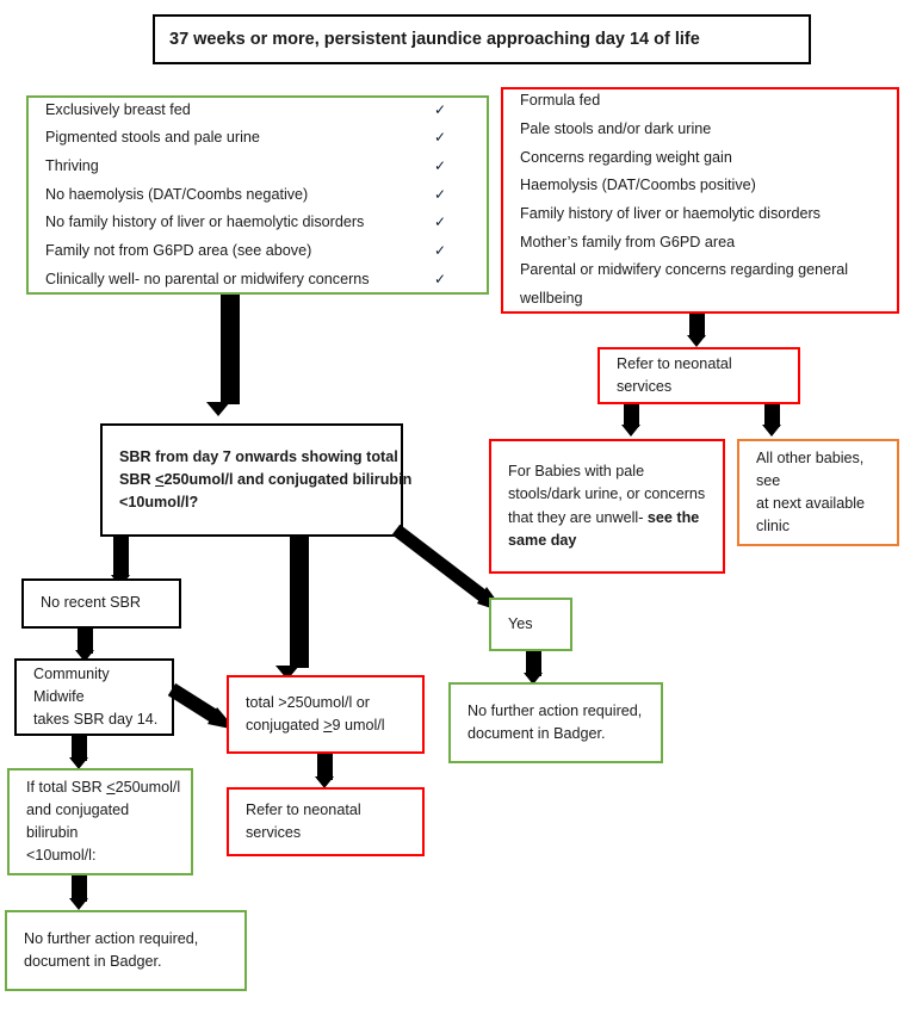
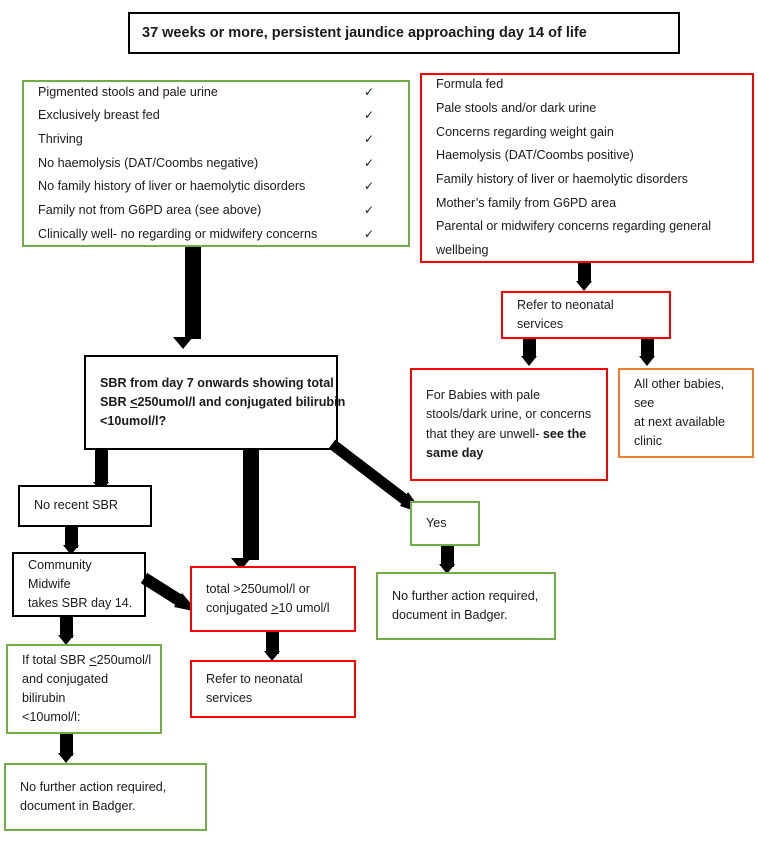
  37 weeks or more, persistent jaundice approaching day 14 of life
- Exclusively breast fed
+ Pigmented stools and pale urine
  ✓
- Pigmented stools and pale urine
+ Exclusively breast fed
  ✓
  Thriving
  ✓
  No haemolysis (DAT/Coombs negative)
  ✓
  No family history of liver or haemolytic disorders
  ✓
  Family not from G6PD area (see above)
  ✓
- Clinically well- no parental or midwifery concerns
+ Clinically well- no regarding or midwifery concerns
  ✓
  Formula fed
  Pale stools and/or dark urine
  Concerns regarding weight gain
  Haemolysis (DAT/Coombs positive)
  Family history of liver or haemolytic disorders
  Mother’s family from G6PD area
  Parental or midwifery concerns regarding general wellbeing
  Refer to neonatal services
  SBR from day 7 onwards showing total
  SBR <250umol/l and conjugated bilirubin
  <10umol/l?
  No recent SBR
  Community Midwife
  takes SBR day 14.
  If total SBR <250umol/l
  and conjugated bilirubin
  <10umol/l:
  No further action required,
  document in Badger.
  total >250umol/l or
- conjugated >9 umol/l
+ conjugated >10 umol/l
  Refer to neonatal services
  For Babies with pale
  stools/dark urine, or concerns
  that they are unwell- see the
  same day
  All other babies, see
  at next available
  clinic
  Yes
  No further action required,
  document in Badger.
